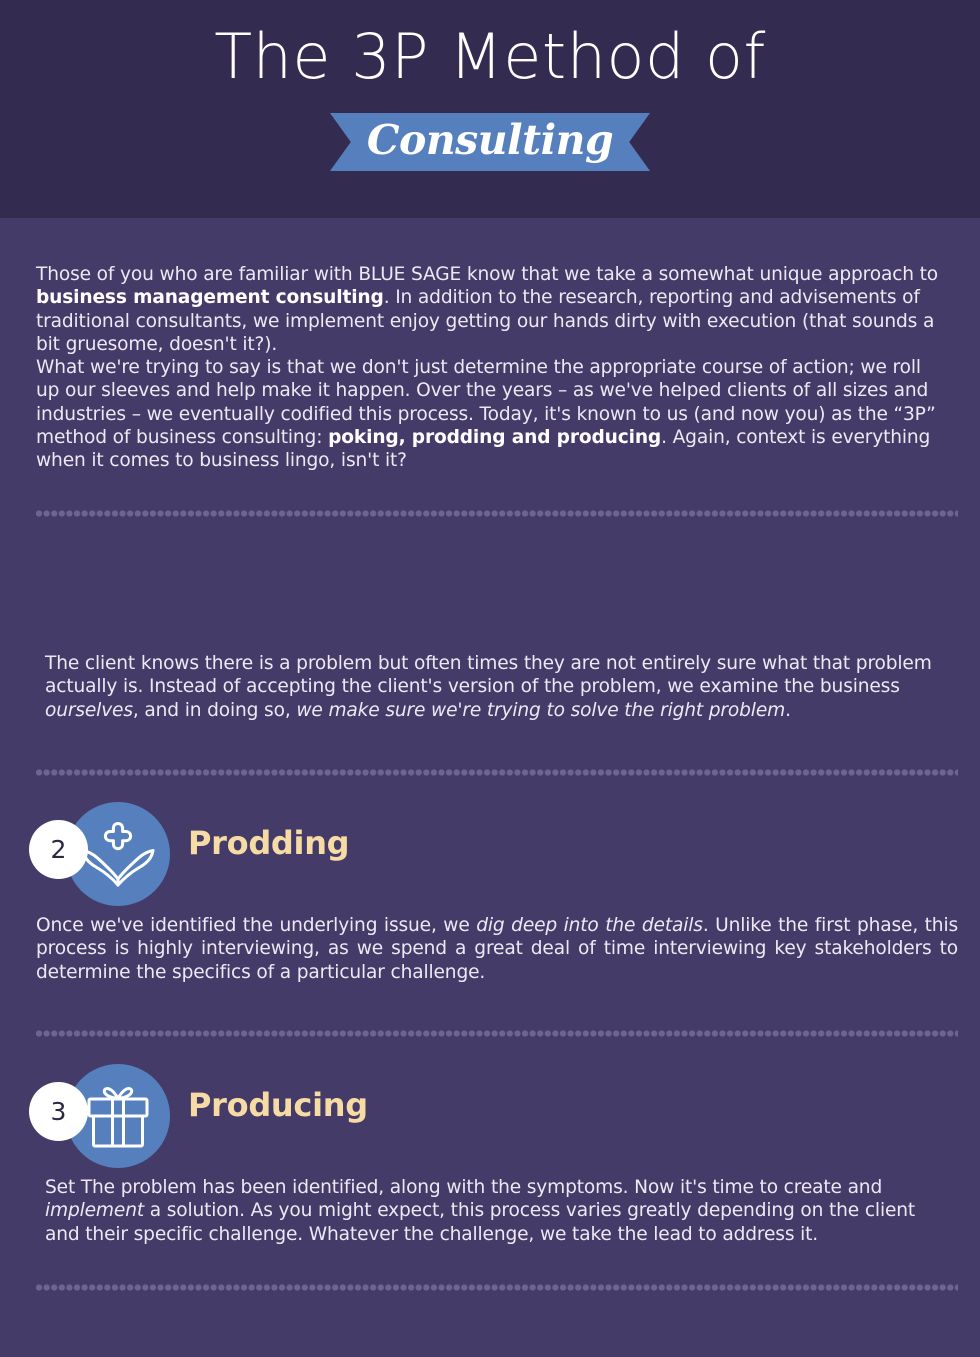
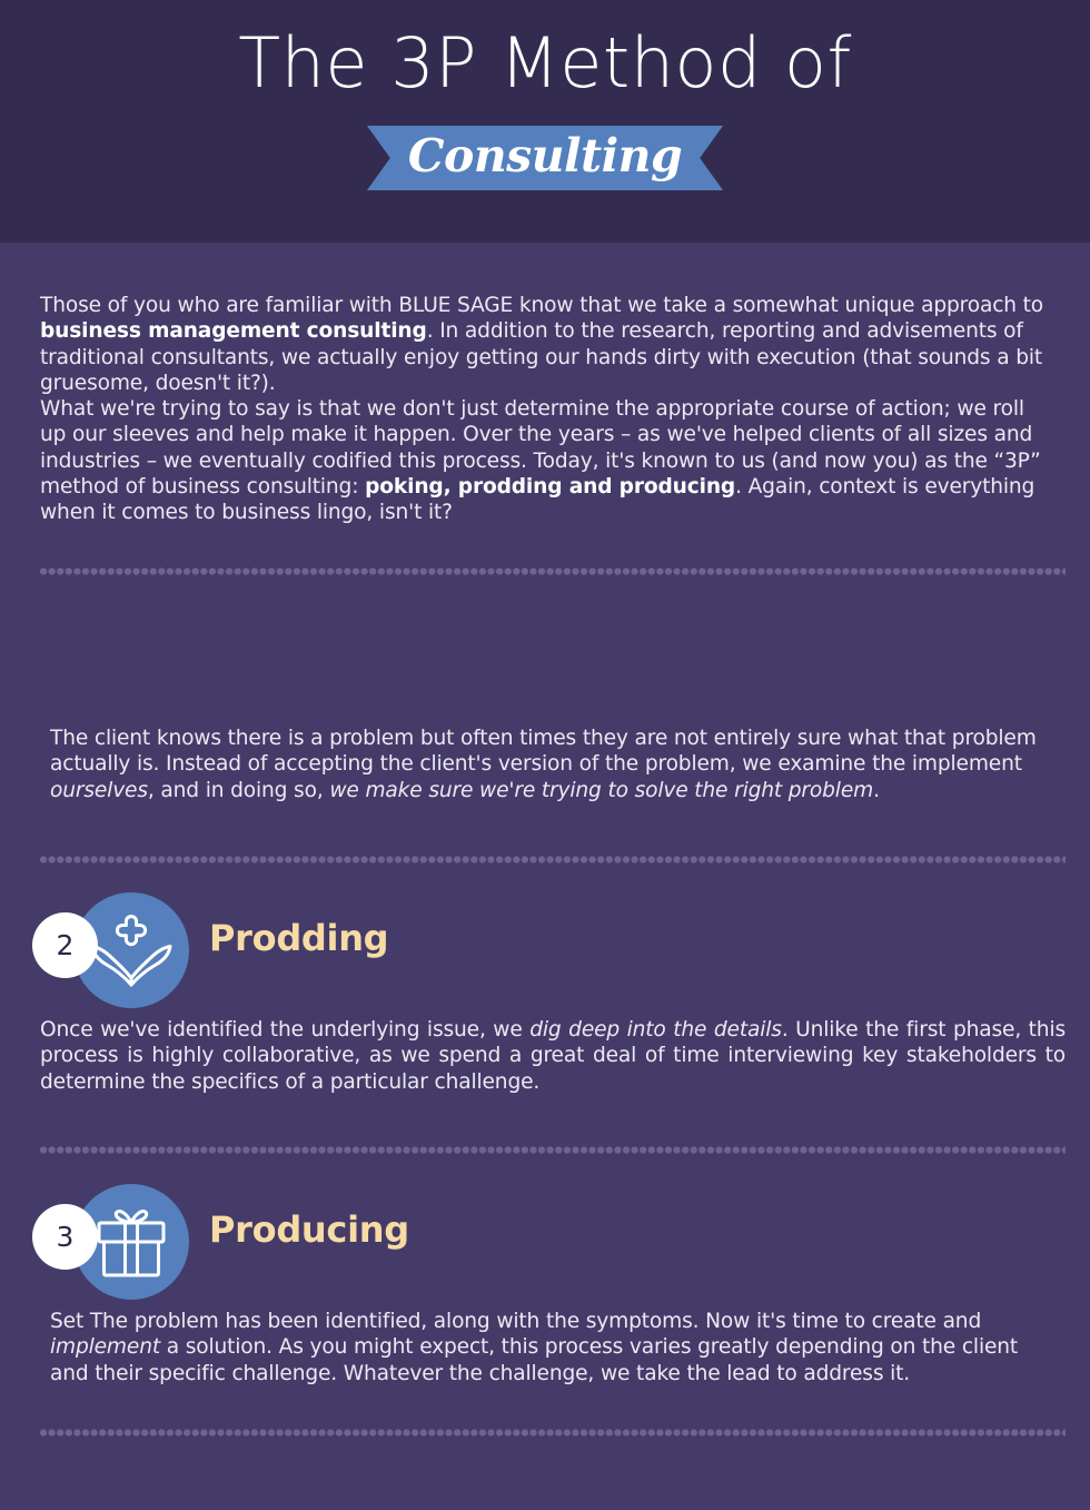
  The 3P Method of
  Consulting
- Those of you who are familiar with BLUE SAGE know that we take a somewhat unique approach to business management consulting. In addition to the research, reporting and advisements of traditional consultants, we implement enjoy getting our hands dirty with execution (that sounds a bit gruesome, doesn't it?).
+ Those of you who are familiar with BLUE SAGE know that we take a somewhat unique approach to business management consulting. In addition to the research, reporting and advisements of traditional consultants, we actually enjoy getting our hands dirty with execution (that sounds a bit gruesome, doesn't it?).
  What we're trying to say is that we don't just determine the appropriate course of action; we roll up our sleeves and help make it happen. Over the years – as we've helped clients of all sizes and industries – we eventually codified this process. Today, it's known to us (and now you) as the “3P” method of business consulting: poking, prodding and producing. Again, context is everything when it comes to business lingo, isn't it?
- The client knows there is a problem but often times they are not entirely sure what that problem actually is. Instead of accepting the client's version of the problem, we examine the business ourselves, and in doing so, we make sure we're trying to solve the right problem.
+ The client knows there is a problem but often times they are not entirely sure what that problem actually is. Instead of accepting the client's version of the problem, we examine the implement ourselves, and in doing so, we make sure we're trying to solve the right problem.
  2
  Prodding
- Once we've identified the underlying issue, we dig deep into the details. Unlike the first phase, this process is highly interviewing, as we spend a great deal of time interviewing key stakeholders to determine the specifics of a particular challenge.
+ Once we've identified the underlying issue, we dig deep into the details. Unlike the first phase, this process is highly collaborative, as we spend a great deal of time interviewing key stakeholders to determine the specifics of a particular challenge.
  3
  Producing
  Set The problem has been identified, along with the symptoms. Now it's time to create and implement a solution. As you might expect, this process varies greatly depending on the client and their specific challenge. Whatever the challenge, we take the lead to address it.
